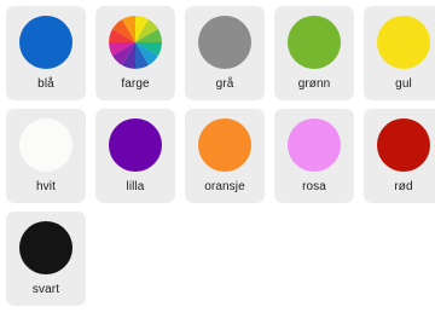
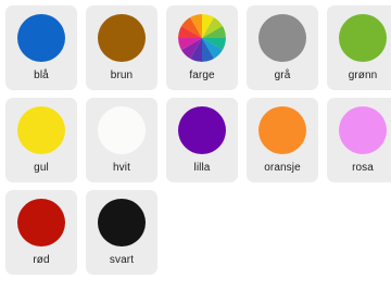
  blå
+ brun
  farge
  grå
  grønn
  gul
  hvit
  lilla
  oransje
  rosa
  rød
  svart
